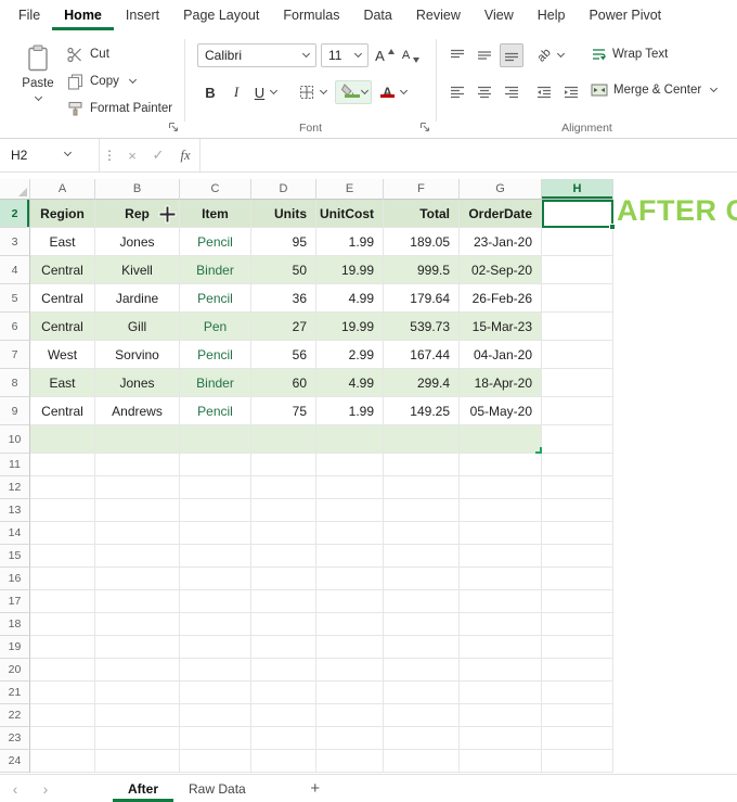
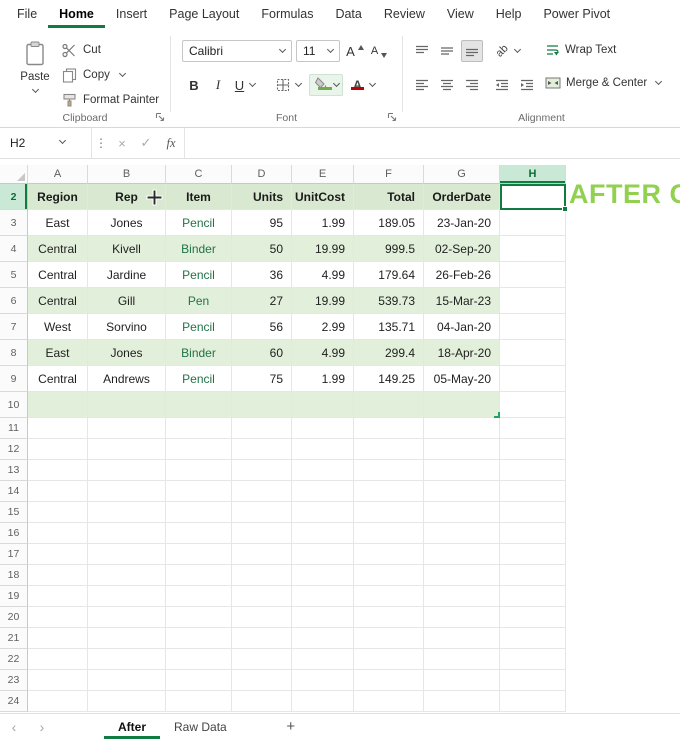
  File
  Home
  Insert
  Page Layout
  Formulas
  Data
  Review
  View
  Help
  Power Pivot
  Paste
  Cut
  Copy
  Format Painter
+ Clipboard
  Calibri
  11
  A
  A
  B
  I
  U
  A
  Font
  Wrap Text
  Merge & Center
  Alignment
  H2
  ⋮
  ×
  ✓
  fx
  AFTER C
  A
  B
  C
  D
  E
  F
  G
  H
  2
  Region
  Rep
  Item
  Units
  UnitCost
  Total
  OrderDate
  3
  East
  Jones
  Pencil
  95
  1.99
  189.05
  23-Jan-20
  4
  Central
  Kivell
  Binder
  50
  19.99
  999.5
  02-Sep-20
  5
  Central
  Jardine
  Pencil
  36
  4.99
  179.64
  26-Feb-26
  6
  Central
  Gill
  Pen
  27
  19.99
  539.73
  15-Mar-23
  7
  West
  Sorvino
  Pencil
  56
  2.99
- 167.44
+ 135.71
  04-Jan-20
  8
  East
  Jones
  Binder
  60
  4.99
  299.4
  18-Apr-20
  9
  Central
  Andrews
  Pencil
  75
  1.99
  149.25
  05-May-20
  10
  11
  12
  13
  14
  15
  16
  17
  18
  19
  20
  21
  22
  23
  24
  ‹
  ›
  After
  Raw Data
  +
